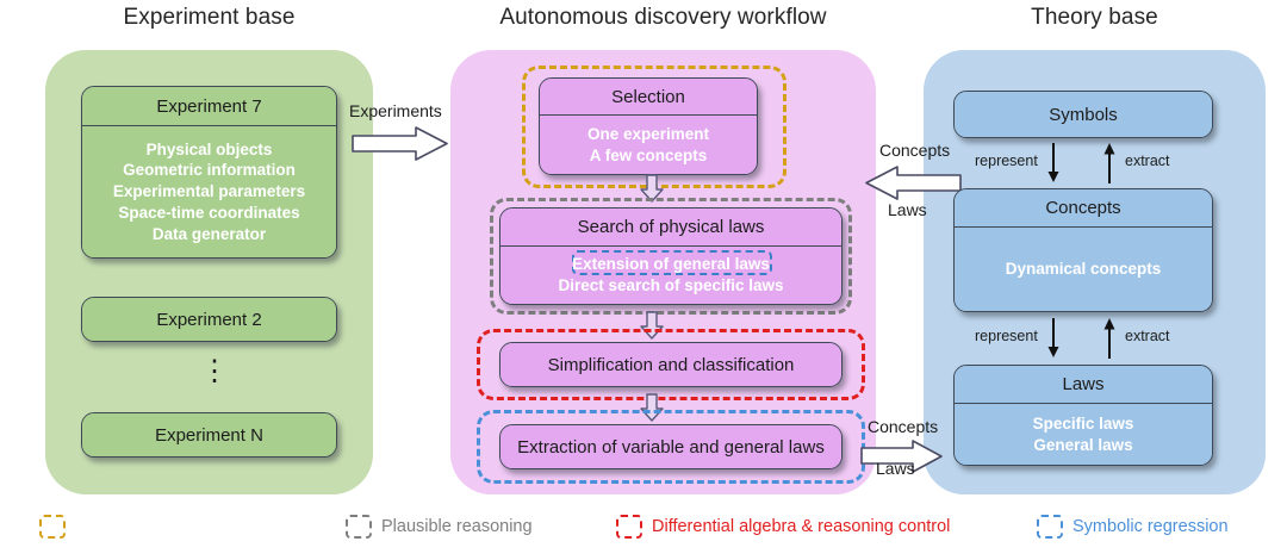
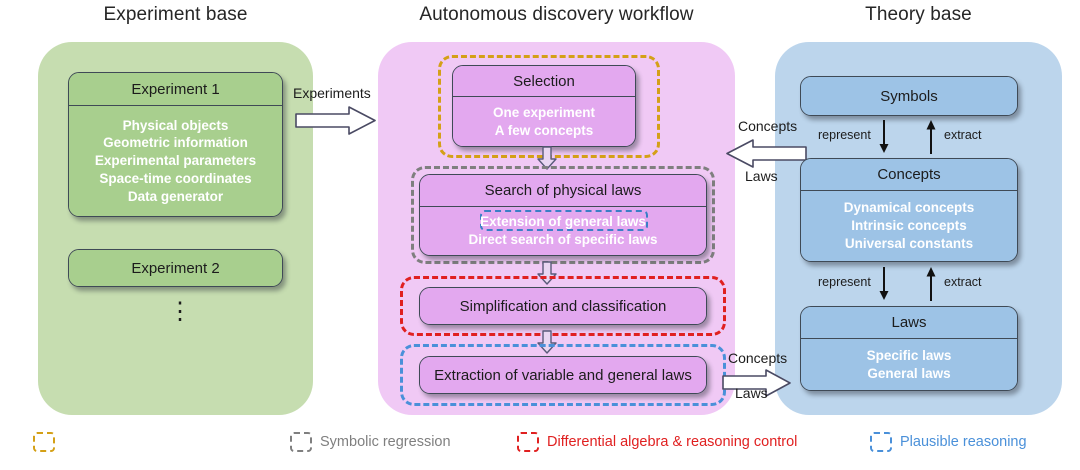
  Experiment base
  Autonomous discovery workflow
  Theory base
- Experiment 7
+ Experiment 1
  Physical objects
  Geometric information
  Experimental parameters
  Space-time coordinates
  Data generator
  Experiment 2
  ⋮
- Experiment N
  Experiments
  Selection
  One experiment
  A few concepts
  Search of physical laws
  Extension of general laws
  Direct search of specific laws
  Simplification and classification
  Extraction of variable and general laws
  Concepts
  Laws
  Concepts
  Laws
  Symbols
  represent
  extract
  Concepts
  Dynamical concepts
+ Intrinsic concepts
+ Universal constants
  represent
  extract
  Laws
  Specific laws
  General laws
- Plausible reasoning
+ Symbolic regression
  Differential algebra & reasoning control
- Symbolic regression
+ Plausible reasoning
